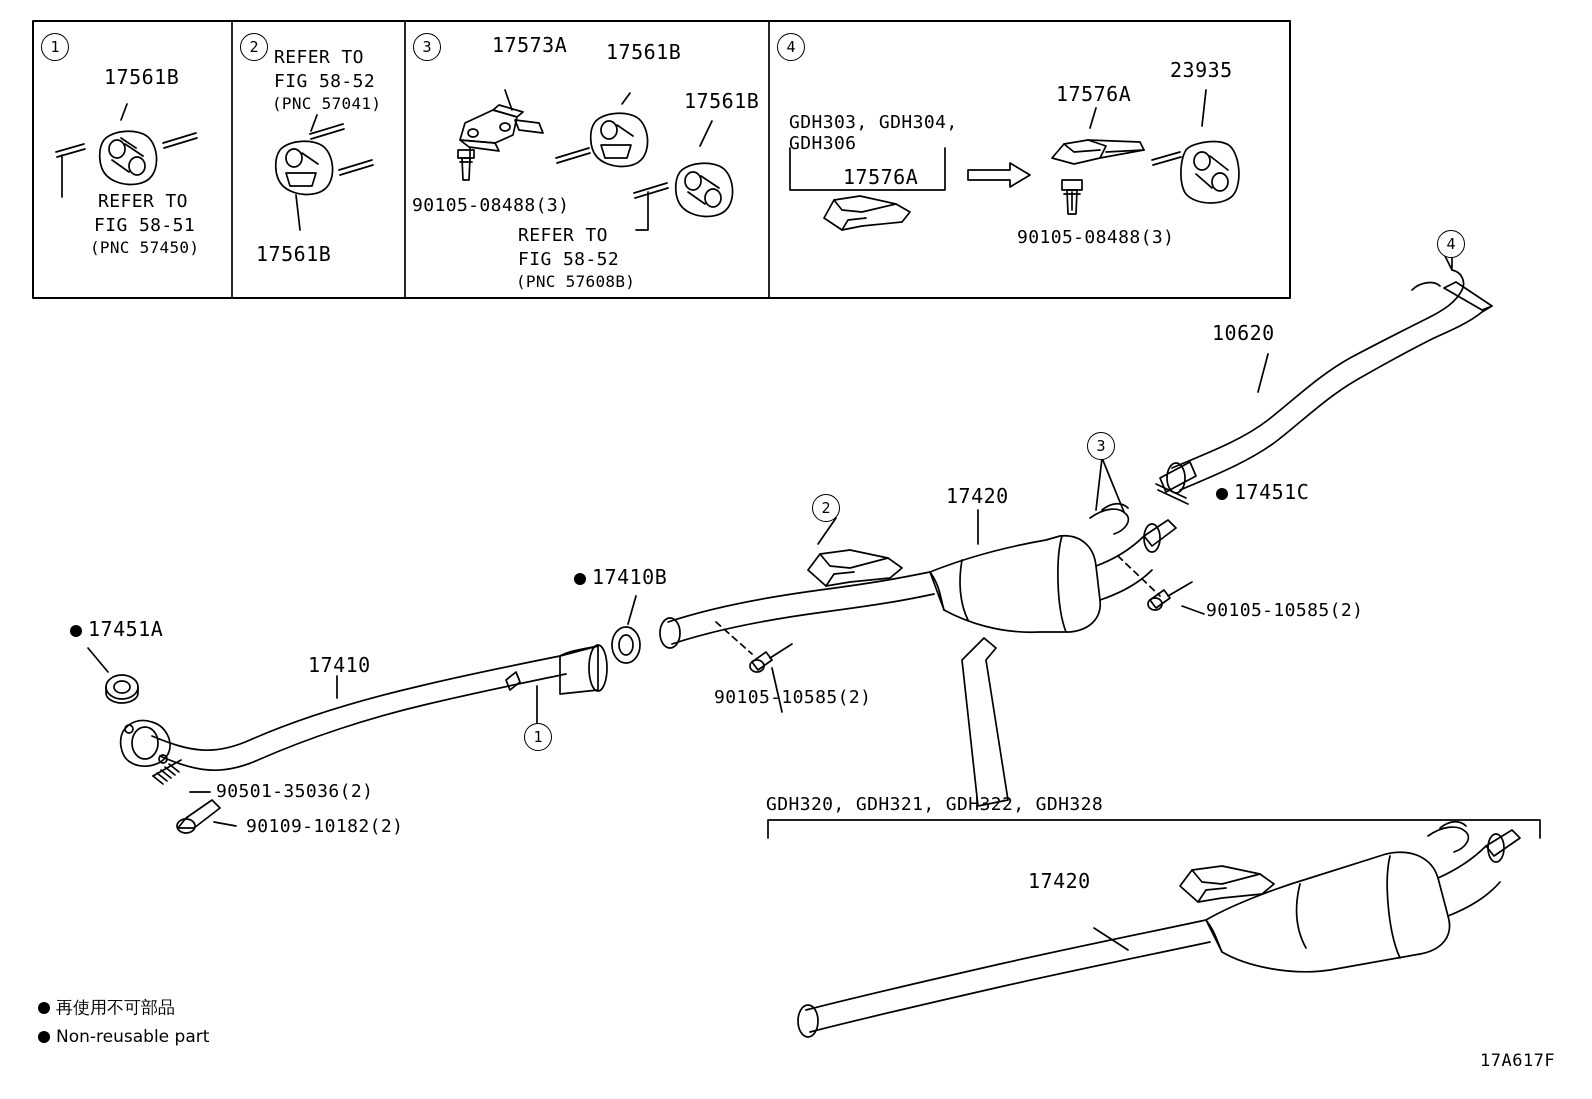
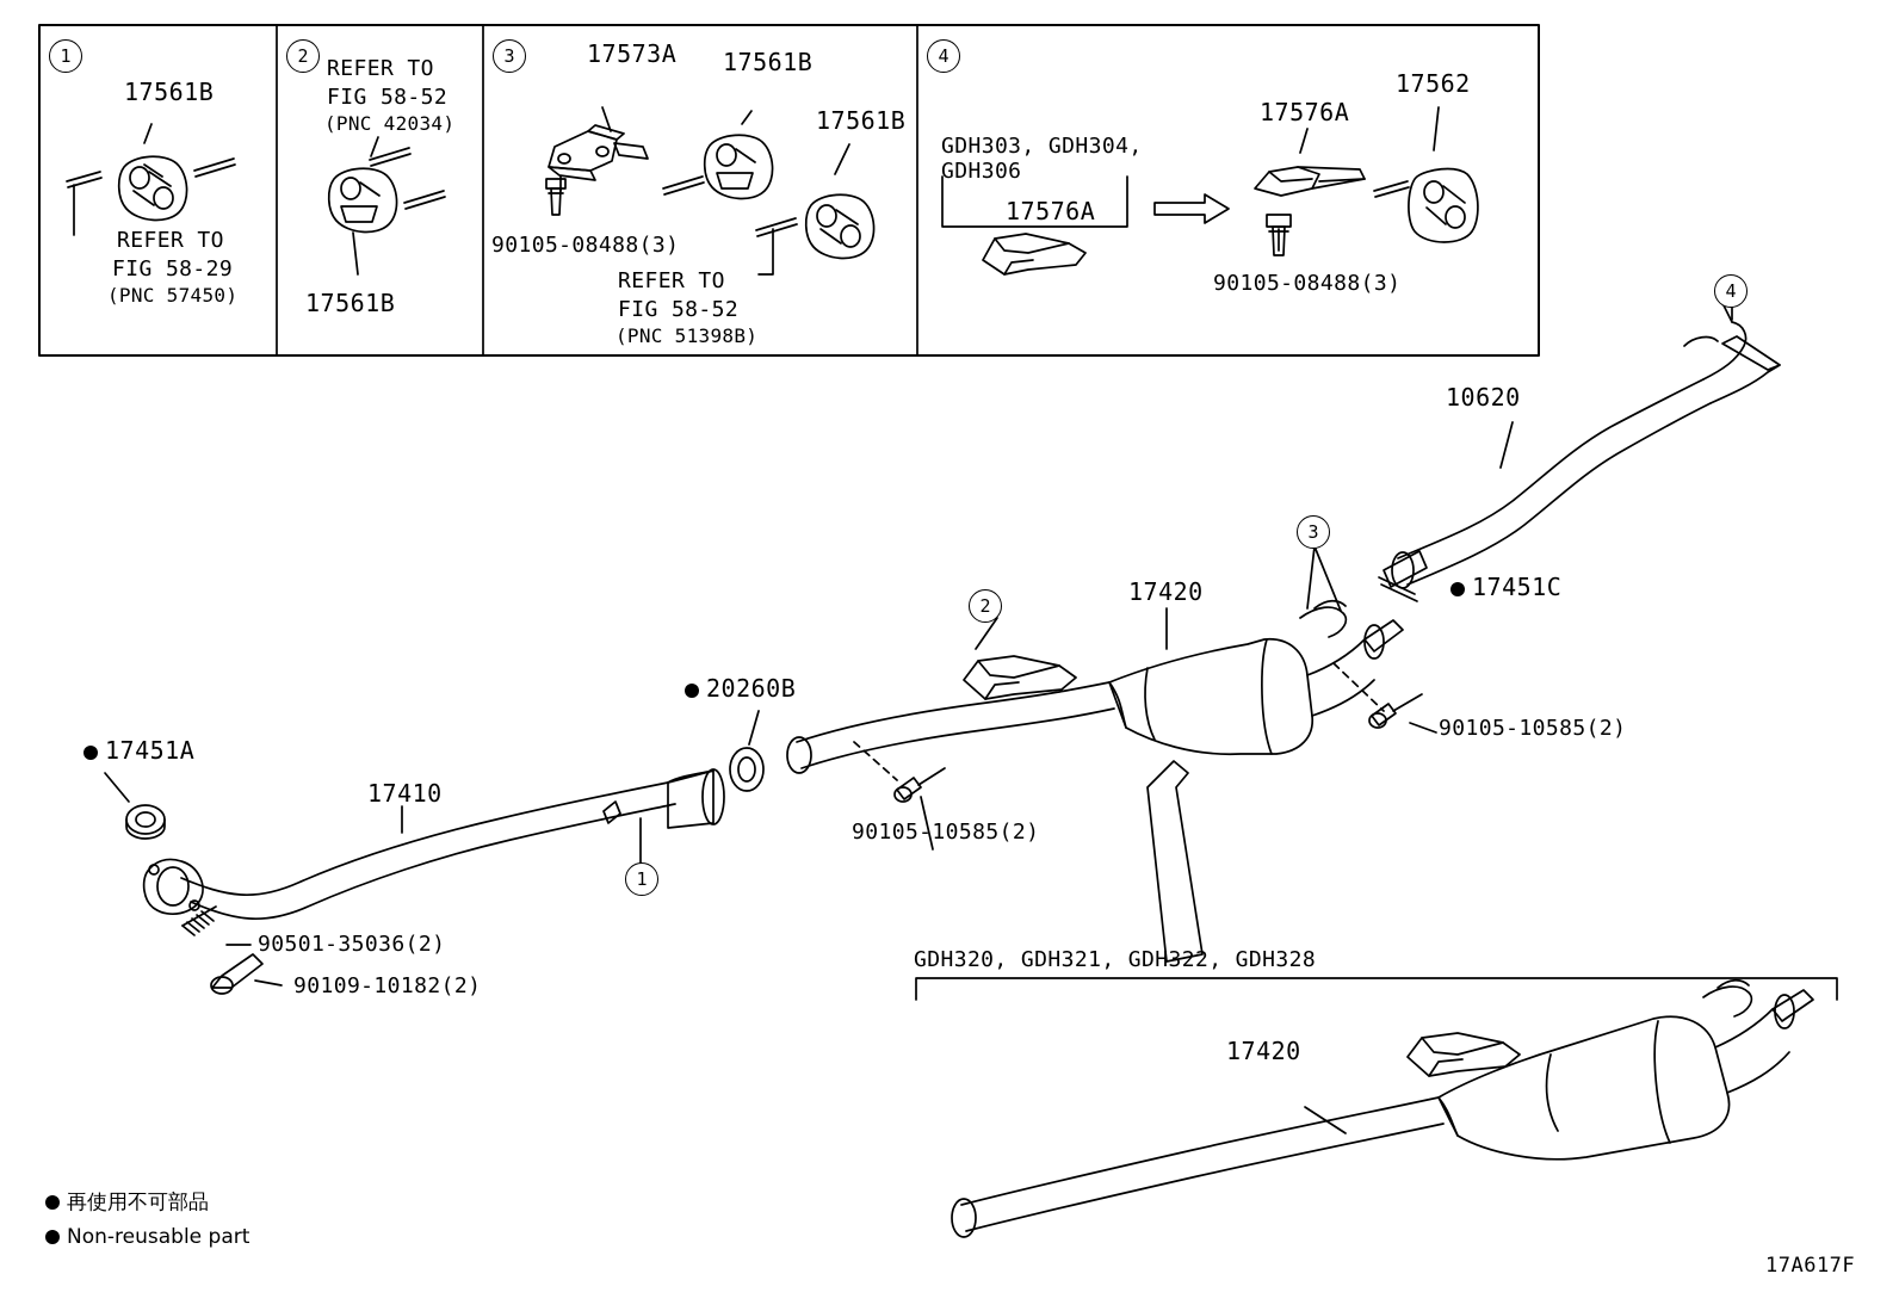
  1
  2
  3
  4
  1
  2
  3
  4
  17561B
  REFER TO
- FIG 58-51
+ FIG 58-29
  (PNC 57450)
  REFER TO
  FIG 58-52
- (PNC 57041)
+ (PNC 42034)
  17561B
  17573A
  17561B
  17561B
  90105-08488(3)
  REFER TO
  FIG 58-52
- (PNC 57608B)
+ (PNC 51398B)
  GDH303, GDH304,
  GDH306
  17576A
  17576A
- 23935
+ 17562
  90105-08488(3)
  17451A
  17410
- 17410B
+ 20260B
  90501-35036(2)
  90109-10182(2)
  90105-10585(2)
  17420
  10620
  17451C
  90105-10585(2)
  GDH320, GDH321, GDH322, GDH328
  17420
  再使用不可部品
  Non-reusable part
  17A617F
